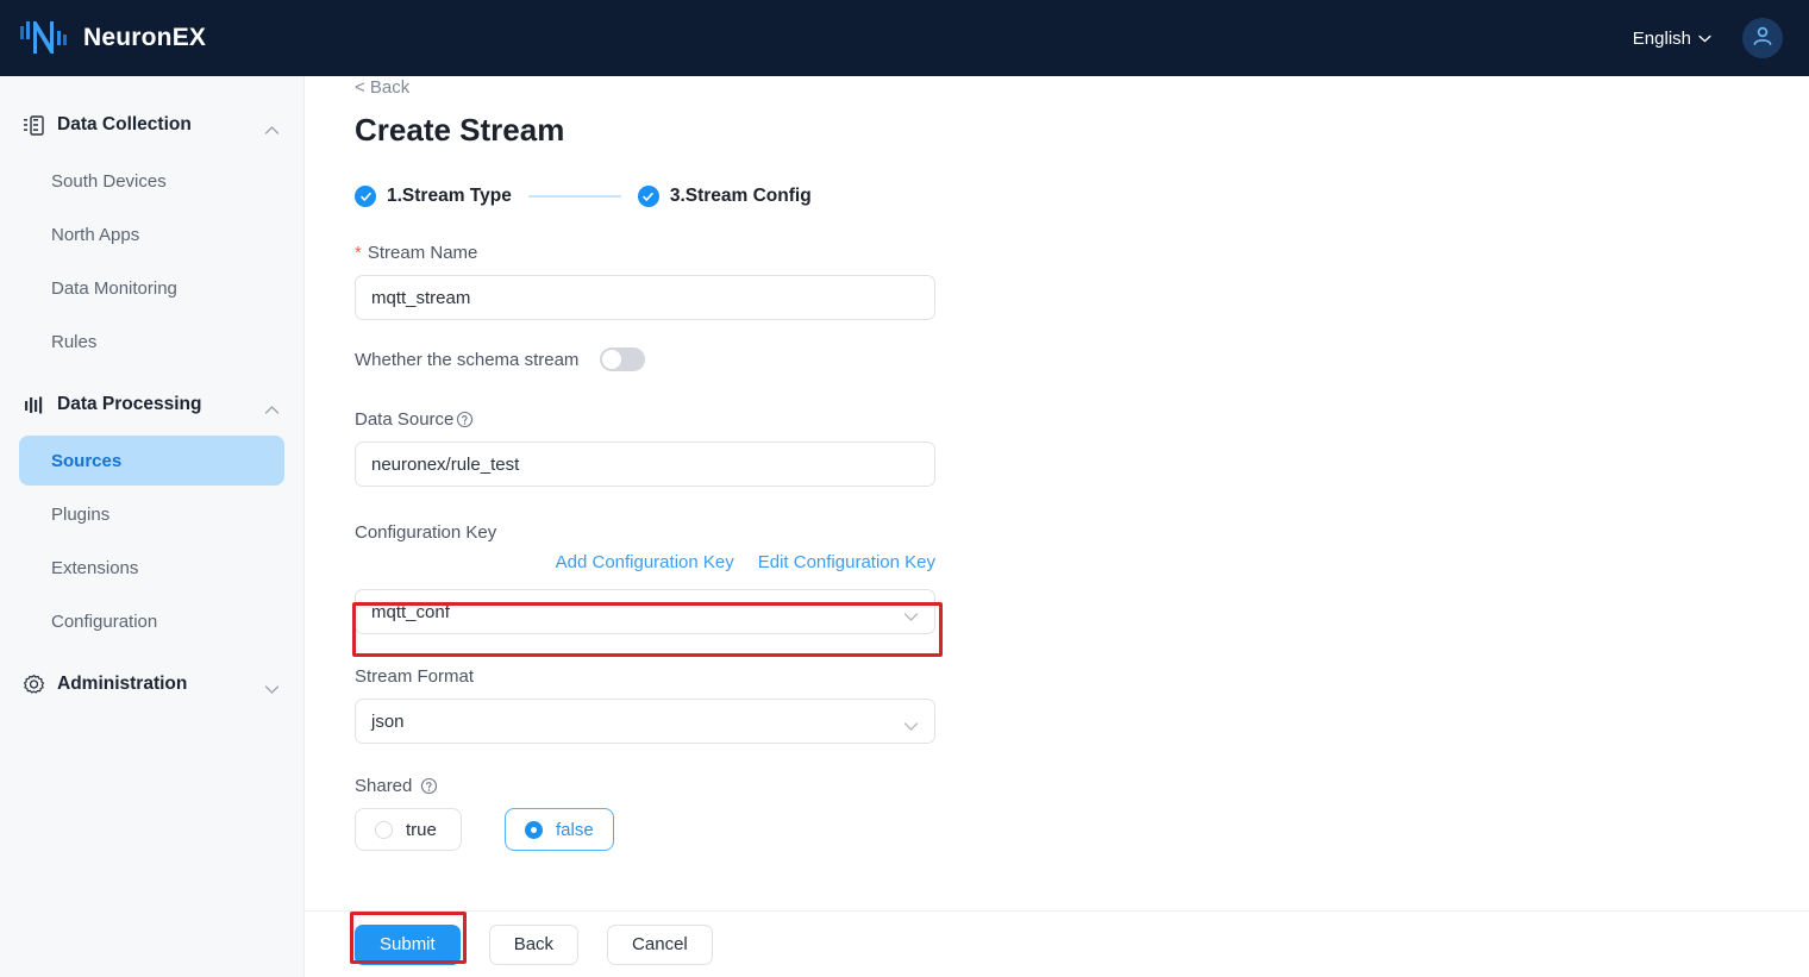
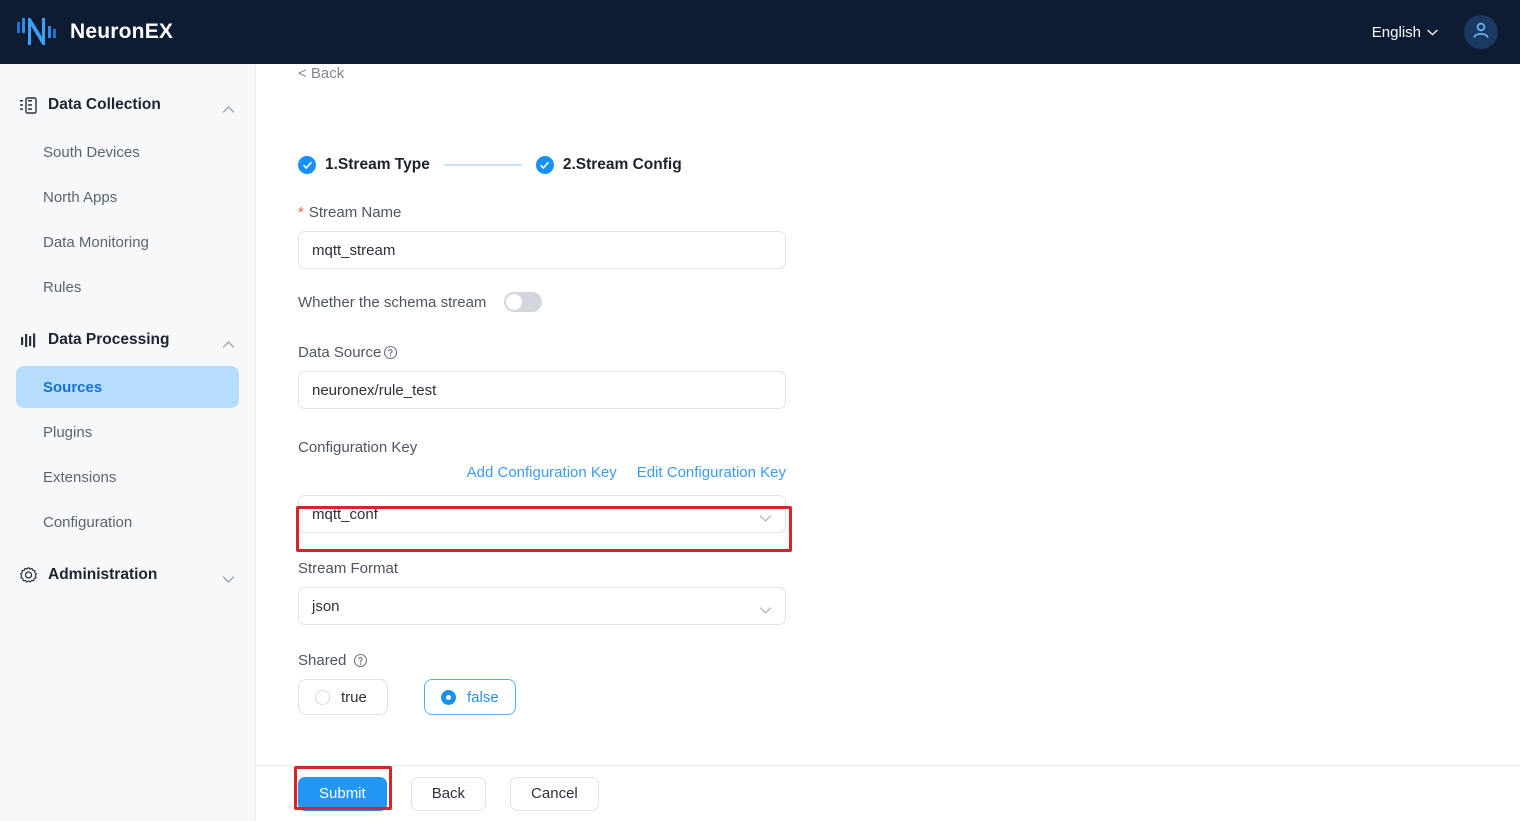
  NeuronEX
  English
  Data Collection
  South Devices
  North Apps
  Data Monitoring
  Rules
  Data Processing
  Sources
  Plugins
  Extensions
  Configuration
  Administration
  < Back
- Create Stream
  1.Stream Type
- 3.Stream Config
+ 2.Stream Config
  *
  Stream Name
  mqtt_stream
  Whether the schema stream
  Data Source
  neuronex/rule_test
  Configuration Key
  Add Configuration Key
  Edit Configuration Key
  mqtt_conf
  Stream Format
  json
  Shared
  true
  false
  Submit
  Back
  Cancel
